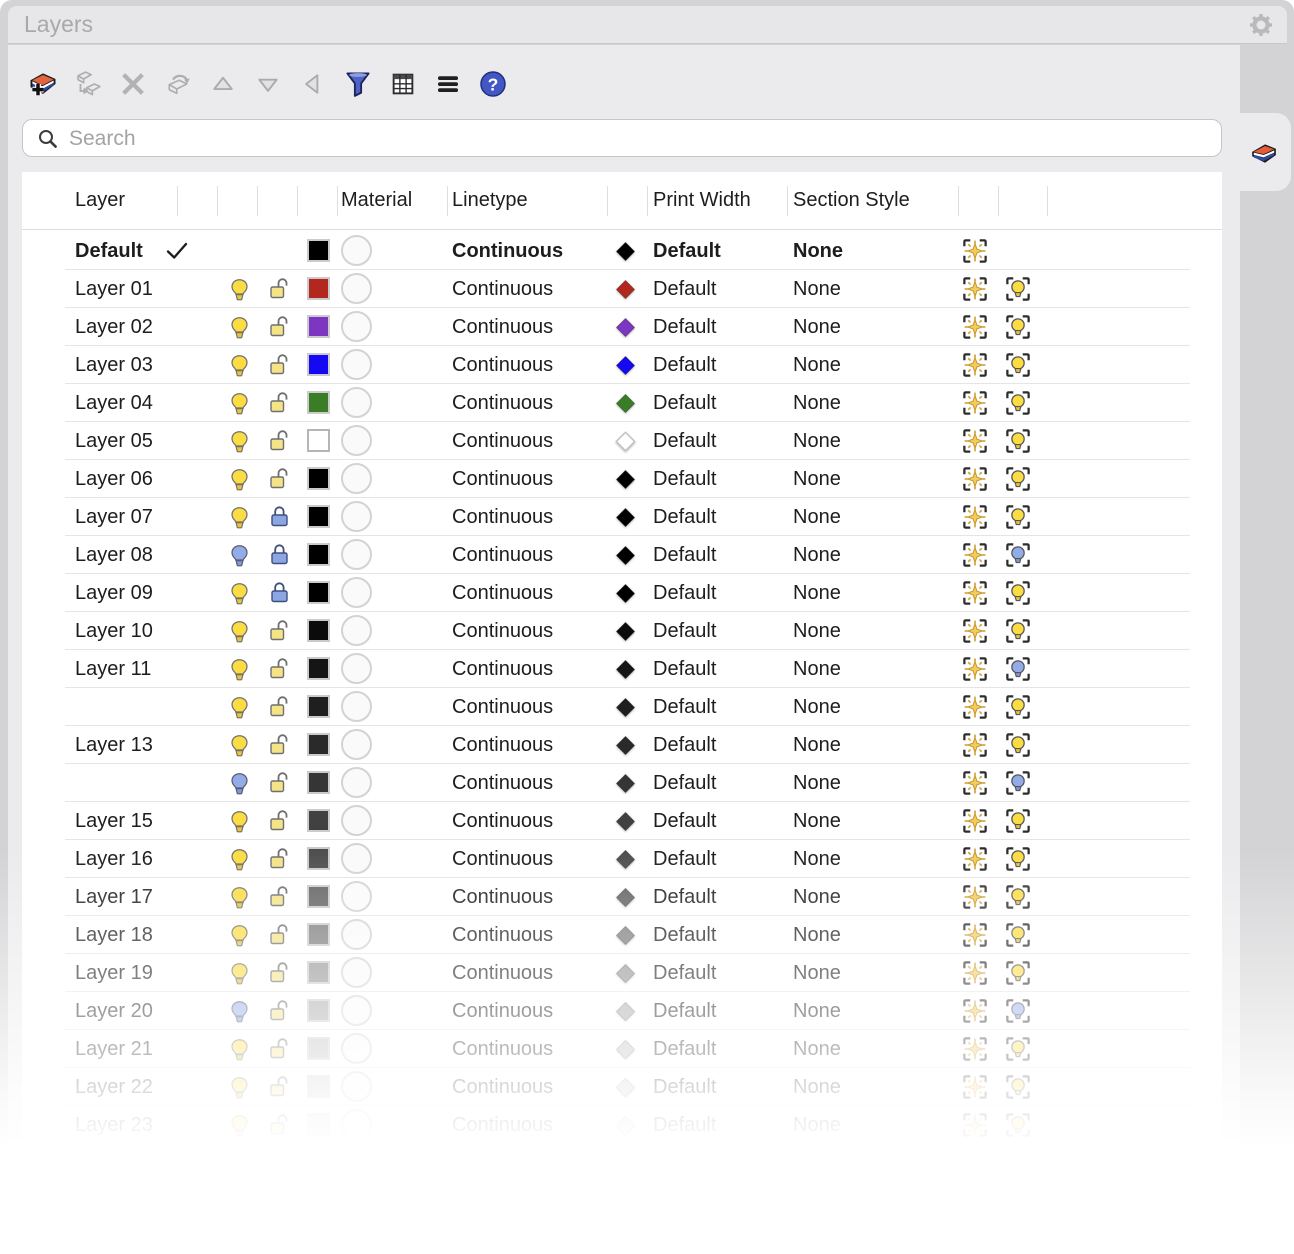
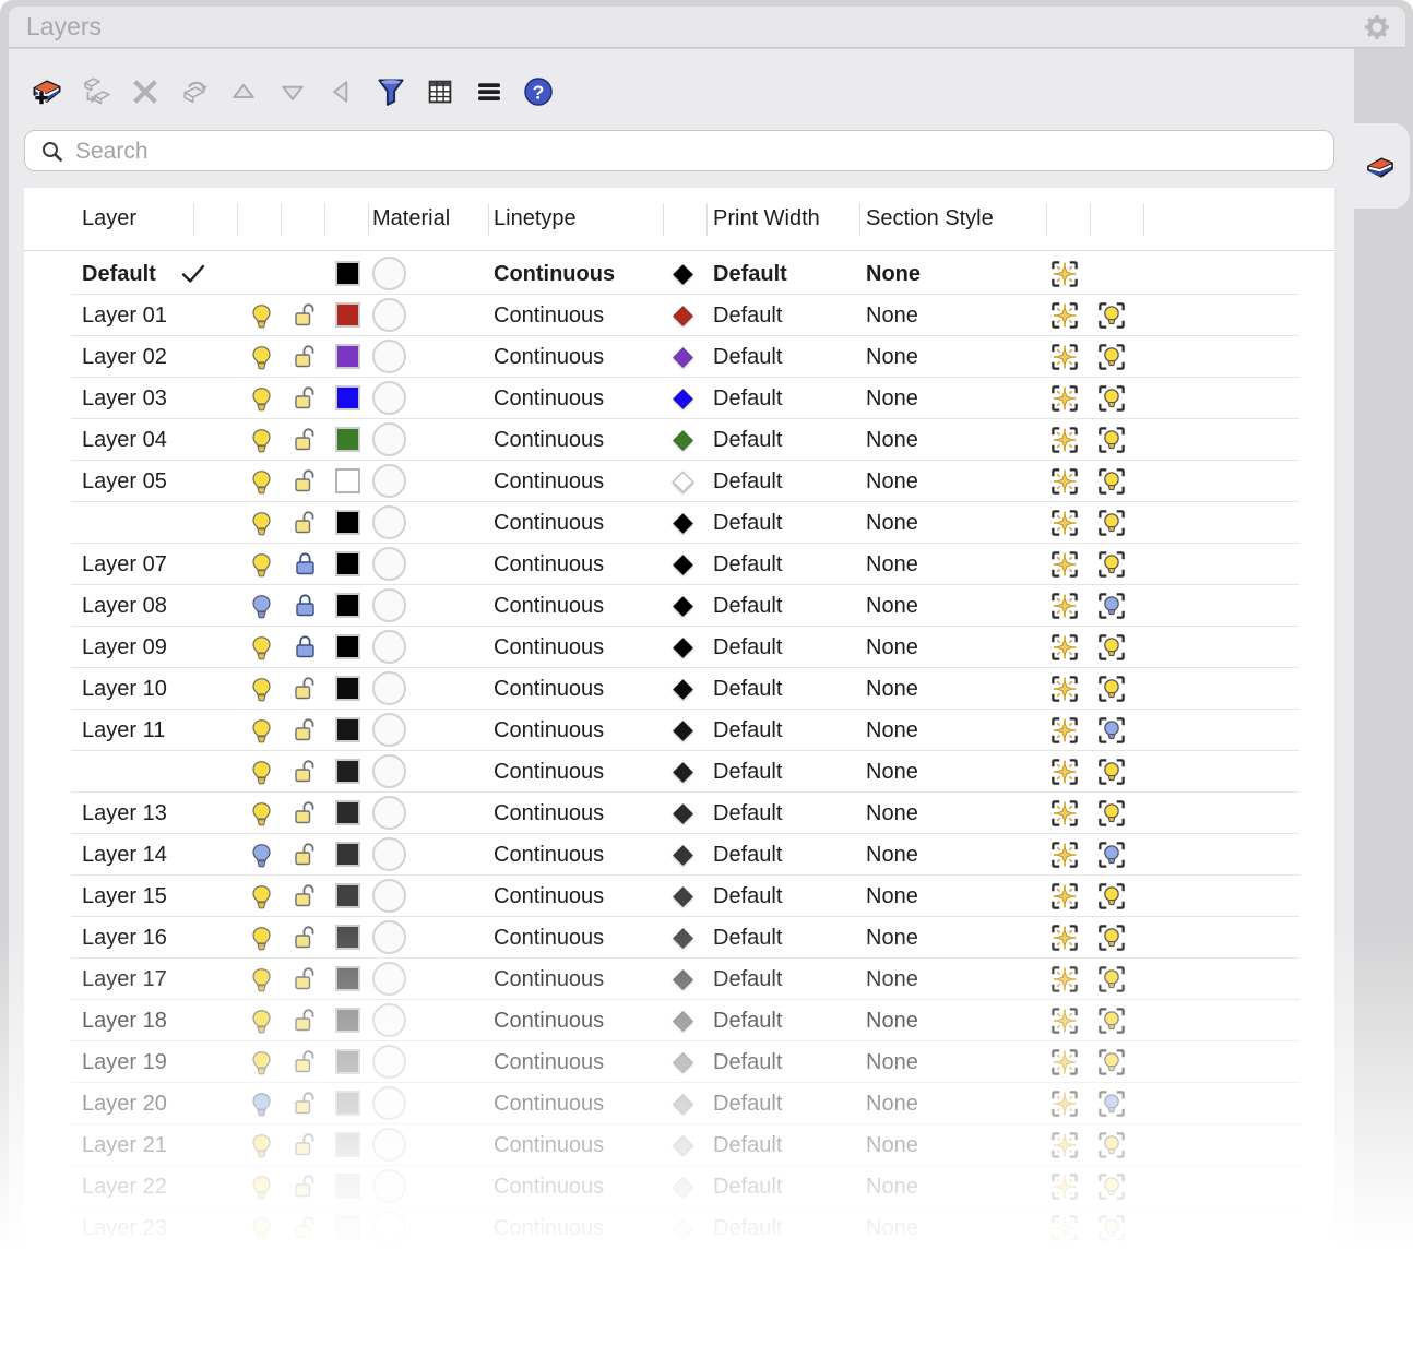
  Layers
  ?
  Search
  Layer
  Material
  Linetype
  Print Width
  Section Style
  Default
  Continuous
  Default
  None
  Layer 01
  Continuous
  Default
  None
  Layer 02
  Continuous
  Default
  None
  Layer 03
  Continuous
  Default
  None
  Layer 04
  Continuous
  Default
  None
  Layer 05
  Continuous
  Default
  None
- Layer 06
  Continuous
  Default
  None
  Layer 07
  Continuous
  Default
  None
  Layer 08
  Continuous
  Default
  None
  Layer 09
  Continuous
  Default
  None
  Layer 10
  Continuous
  Default
  None
  Layer 11
  Continuous
  Default
  None
  Continuous
  Default
  None
  Layer 13
  Continuous
  Default
  None
+ Layer 14
  Continuous
  Default
  None
  Layer 15
  Continuous
  Default
  None
